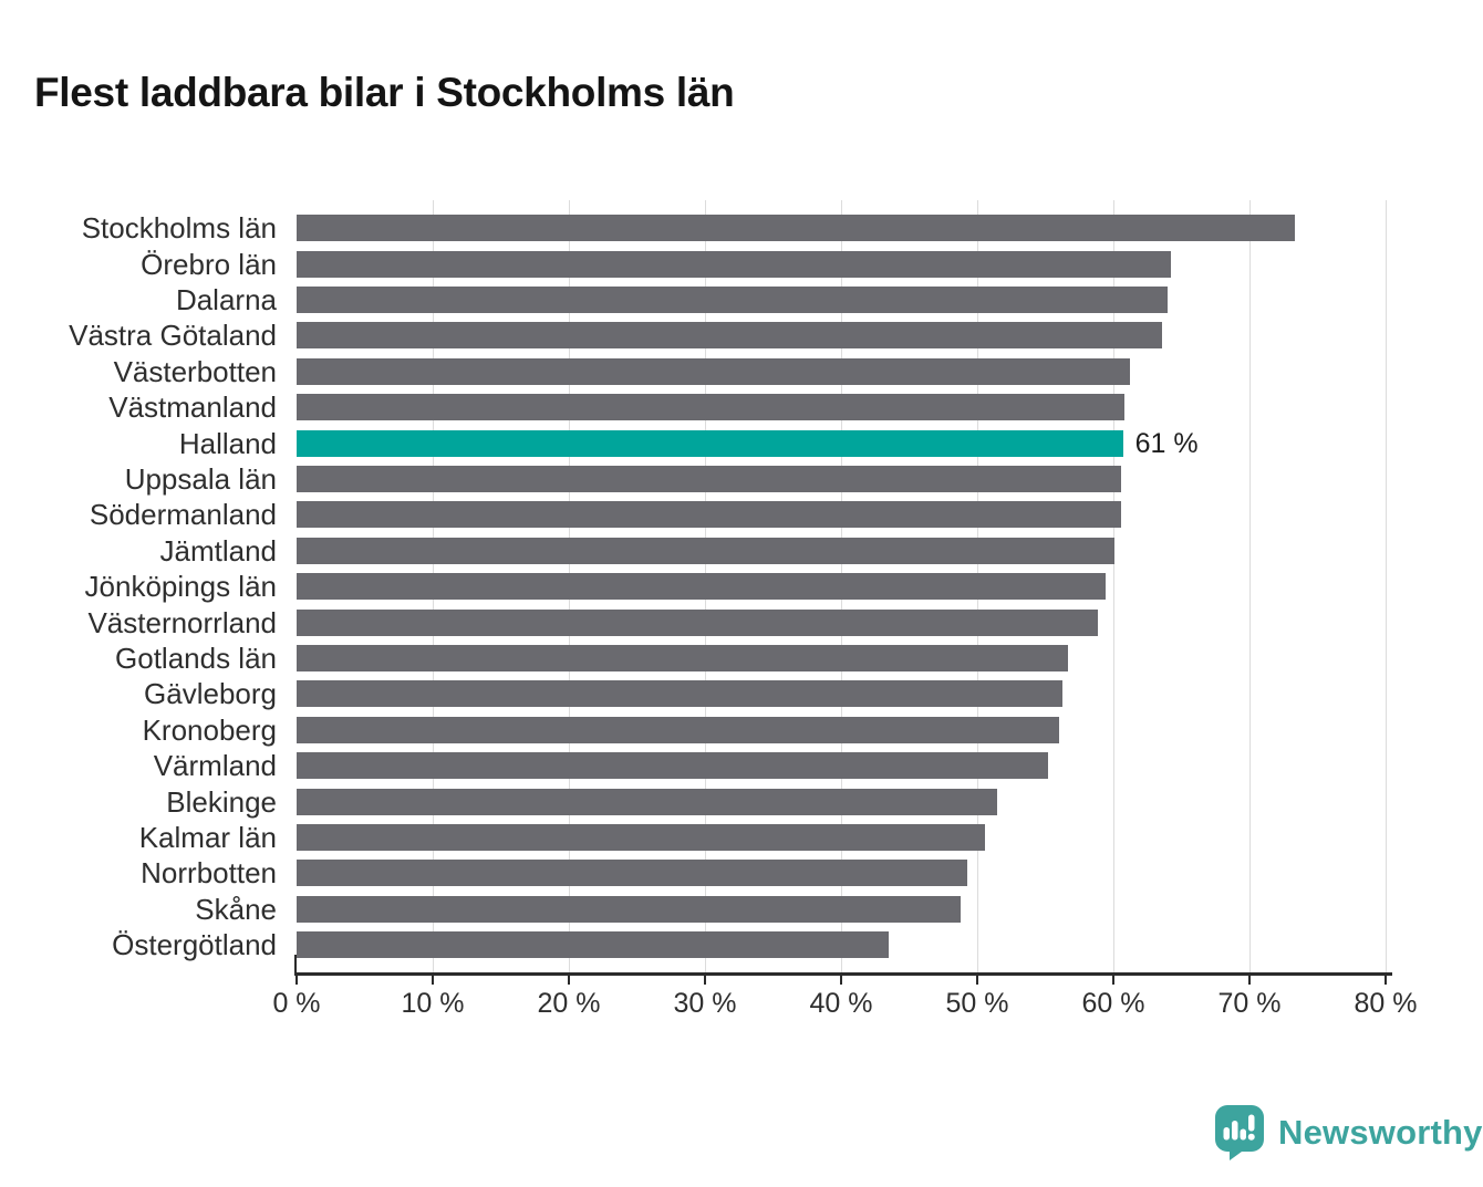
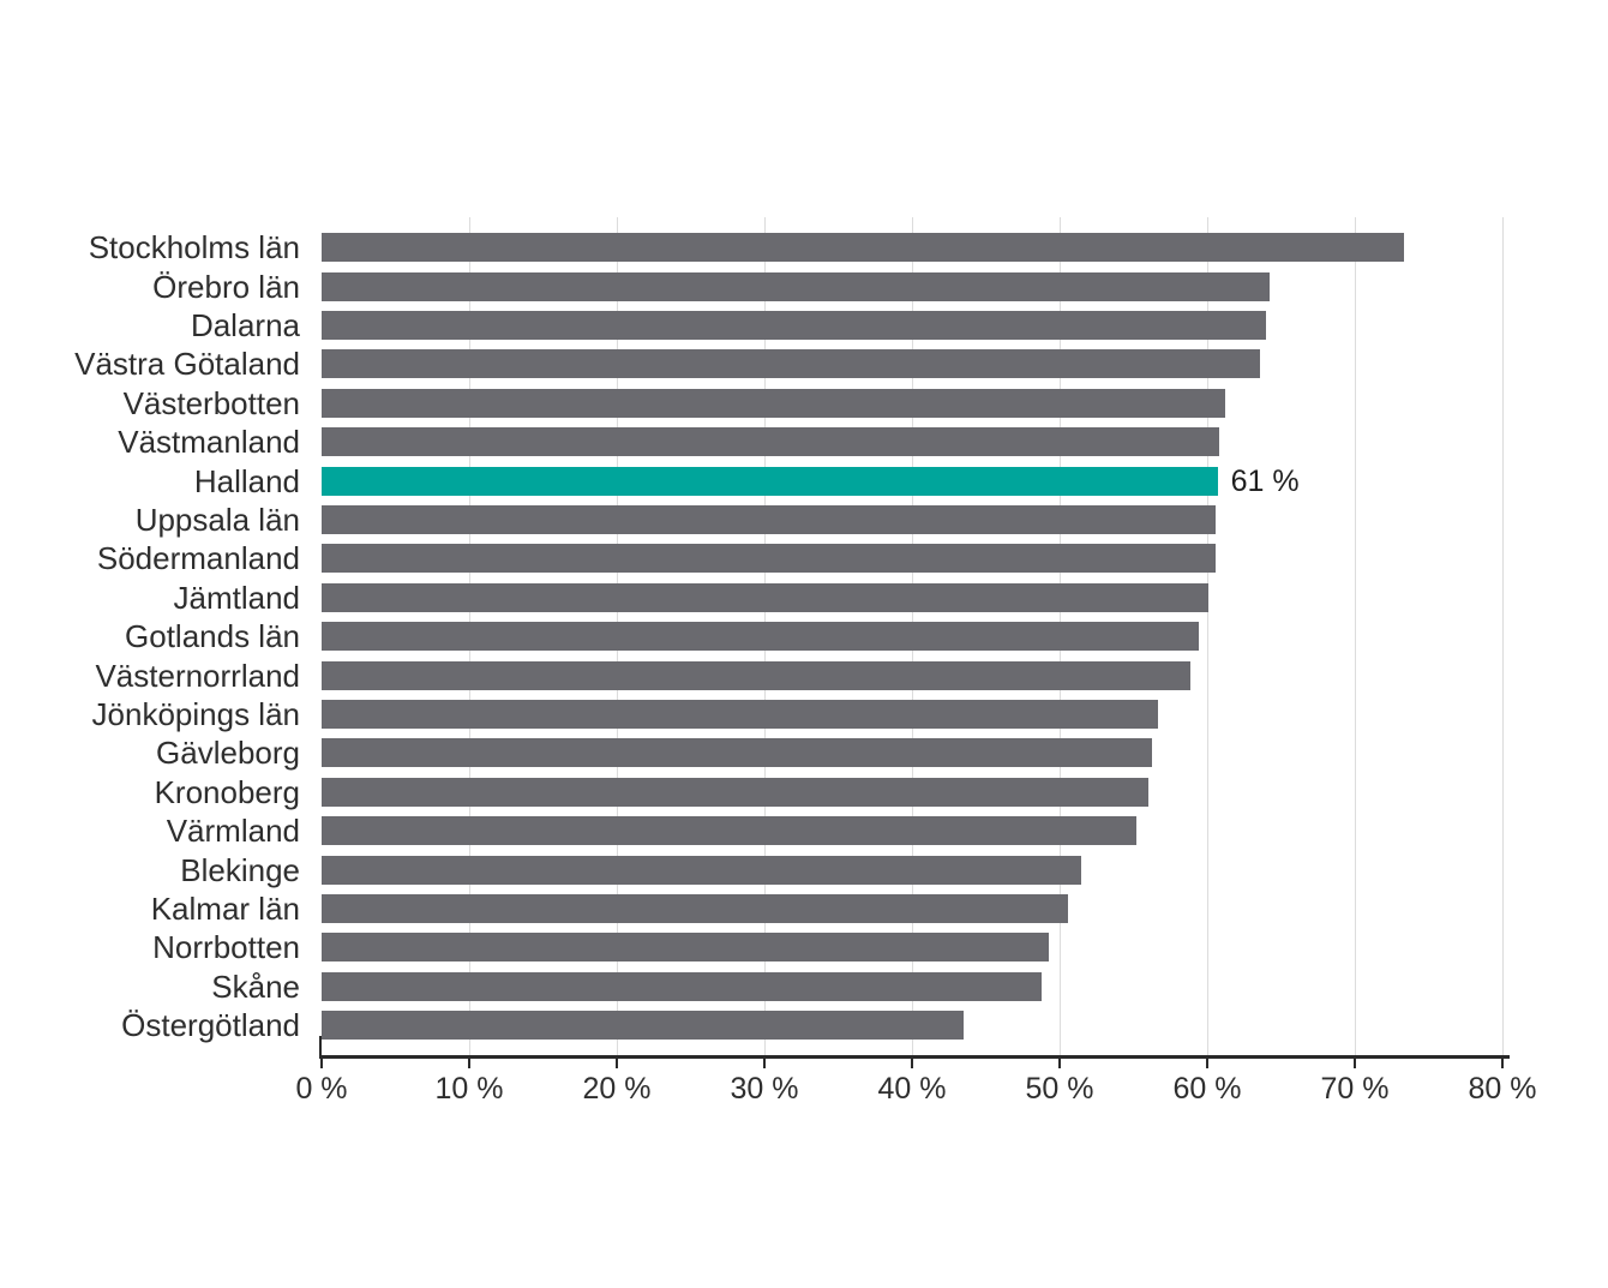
- Flest laddbara bilar i Stockholms län
  Stockholms län
  Örebro län
  Dalarna
  Västra Götaland
  Västerbotten
  Västmanland
  Halland
  61 %
  Uppsala län
  Södermanland
  Jämtland
- Jönköpings län
+ Gotlands län
  Västernorrland
- Gotlands län
+ Jönköpings län
  Gävleborg
  Kronoberg
  Värmland
  Blekinge
  Kalmar län
  Norrbotten
  Skåne
  Östergötland
  0 %
  10 %
  20 %
  30 %
  40 %
  50 %
  60 %
  70 %
  80 %
- Newsworthy
